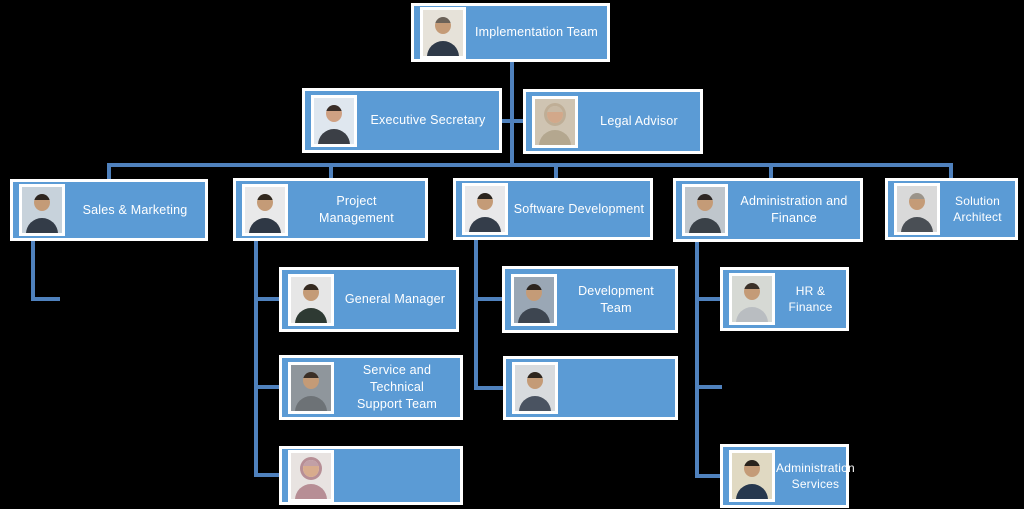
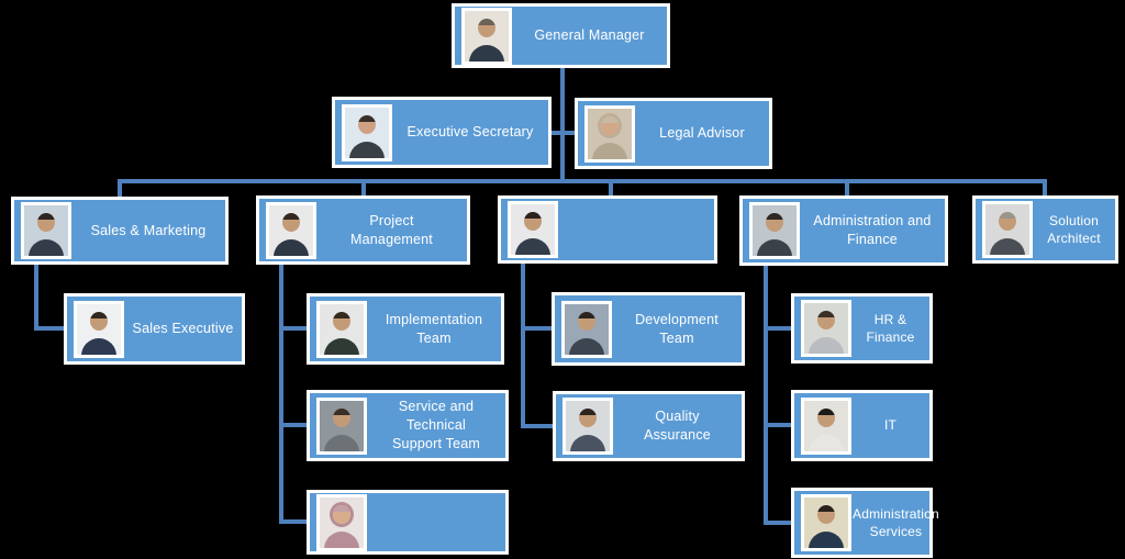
- Implementation Team
+ General Manager
  Executive Secretary
  Legal Advisor
  Sales & Marketing
  Project
  Management
- Software Development
  Administration and
  Finance
  Solution
  Architect
+ Sales Executive
- General Manager
+ Implementation Team
  Service and Technical
  Support Team
  Development
  Team
+ Quality
+ Assurance
  HR & Finance
+ IT
  Administration
  Services
